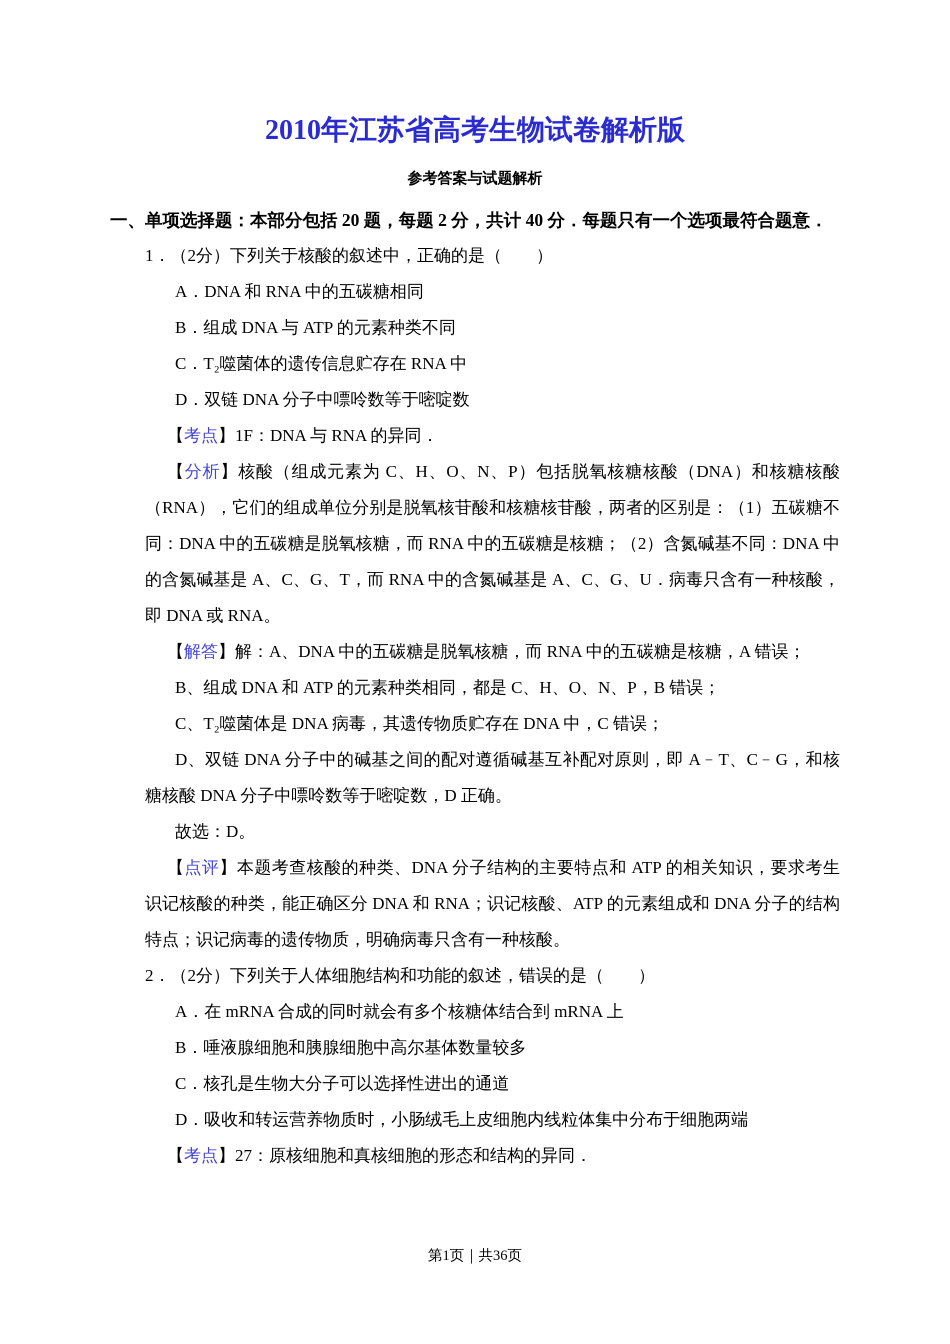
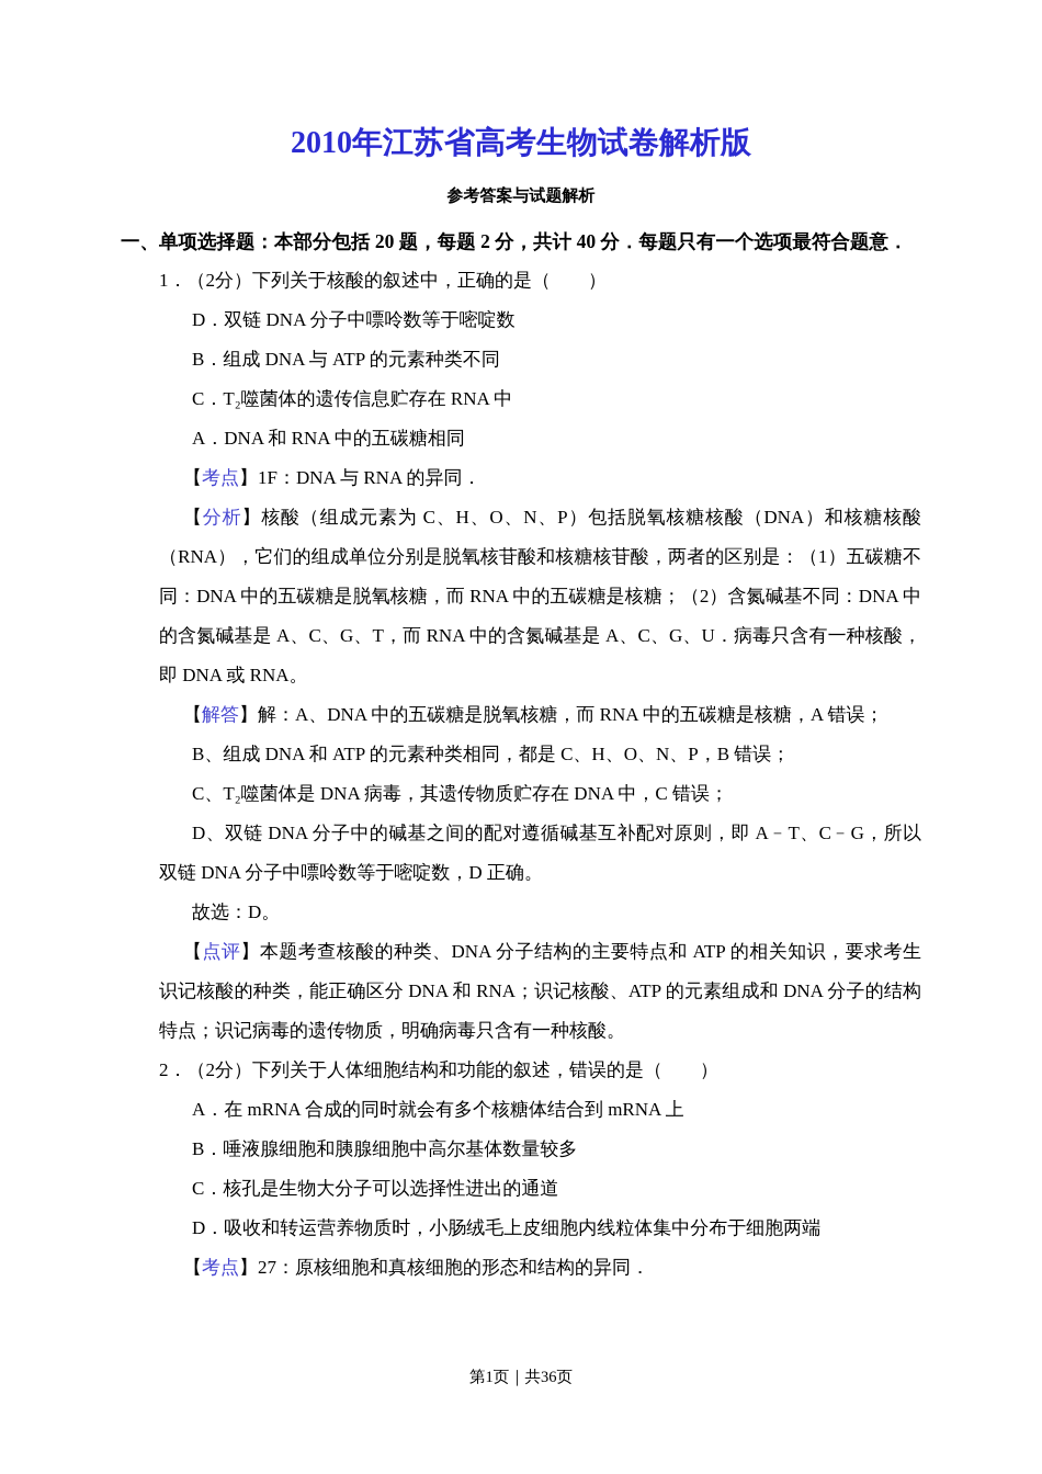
  2010年江苏省高考生物试卷解析版
  参考答案与试题解析
  一、单项选择题：本部分包括 20 题，每题 2 分，共计 40 分．每题只有一个选项最符合题意．
  1．（2分）下列关于核酸的叙述中，正确的是（ ）
- A．DNA 和 RNA 中的五碳糖相同
+ D．双链 DNA 分子中嘌呤数等于嘧啶数
  B．组成 DNA 与 ATP 的元素种类不同
  C．T₂噬菌体的遗传信息贮存在 RNA 中
- D．双链 DNA 分子中嘌呤数等于嘧啶数
+ A．DNA 和 RNA 中的五碳糖相同
  【考点】1F：DNA 与 RNA 的异同．
  【分析】核酸（组成元素为 C、H、O、N、P）包括脱氧核糖核酸（DNA）和核糖核酸（RNA），它们的组成单位分别是脱氧核苷酸和核糖核苷酸，两者的区别是：（1）五碳糖不同：DNA 中的五碳糖是脱氧核糖，而 RNA 中的五碳糖是核糖；（2）含氮碱基不同：DNA 中的含氮碱基是 A、C、G、T，而 RNA 中的含氮碱基是 A、C、G、U．病毒只含有一种核酸，即 DNA 或 RNA。
  【解答】解：A、DNA 中的五碳糖是脱氧核糖，而 RNA 中的五碳糖是核糖，A 错误；
  B、组成 DNA 和 ATP 的元素种类相同，都是 C、H、O、N、P，B 错误；
  C、T₂噬菌体是 DNA 病毒，其遗传物质贮存在 DNA 中，C 错误；
- D、双链 DNA 分子中的碱基之间的配对遵循碱基互补配对原则，即 A﹣T、C﹣G，和核糖核酸 DNA 分子中嘌呤数等于嘧啶数，D 正确。
+ D、双链 DNA 分子中的碱基之间的配对遵循碱基互补配对原则，即 A﹣T、C﹣G，所以双链 DNA 分子中嘌呤数等于嘧啶数，D 正确。
  故选：D。
  【点评】本题考查核酸的种类、DNA 分子结构的主要特点和 ATP 的相关知识，要求考生识记核酸的种类，能正确区分 DNA 和 RNA；识记核酸、ATP 的元素组成和 DNA 分子的结构特点；识记病毒的遗传物质，明确病毒只含有一种核酸。
  2．（2分）下列关于人体细胞结构和功能的叙述，错误的是（ ）
  A．在 mRNA 合成的同时就会有多个核糖体结合到 mRNA 上
  B．唾液腺细胞和胰腺细胞中高尔基体数量较多
  C．核孔是生物大分子可以选择性进出的通道
  D．吸收和转运营养物质时，小肠绒毛上皮细胞内线粒体集中分布于细胞两端
  【考点】27：原核细胞和真核细胞的形态和结构的异同．
  第1页｜共36页
